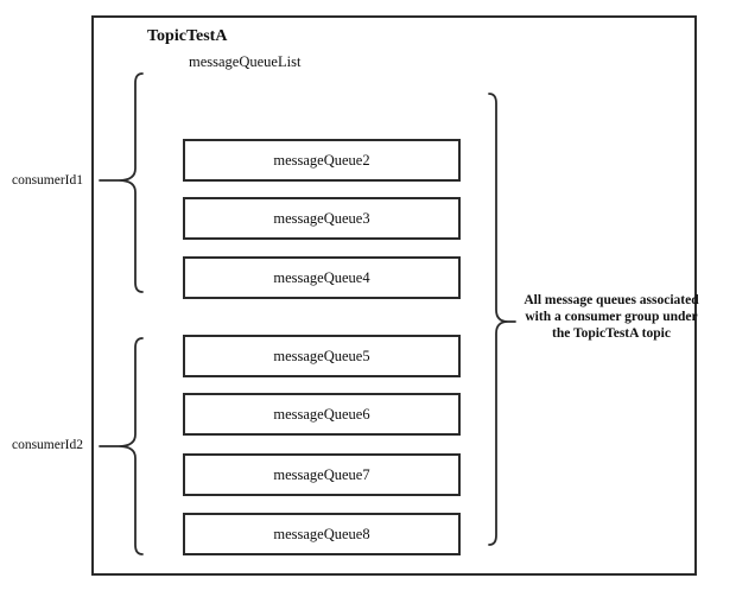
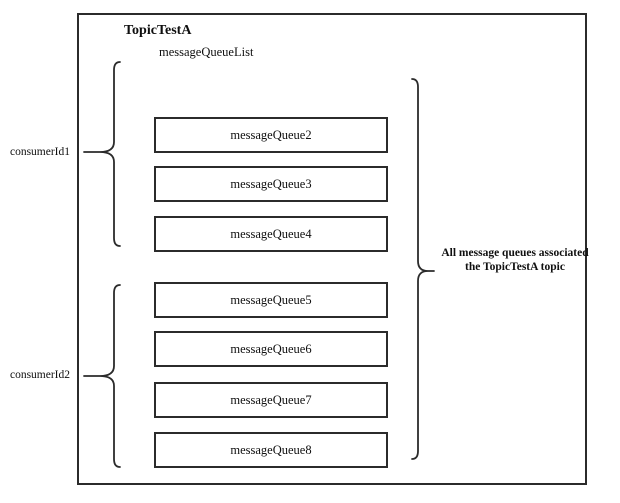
  TopicTestA
  messageQueueList
  messageQueue2
  messageQueue3
  messageQueue4
  messageQueue5
  messageQueue6
  messageQueue7
  messageQueue8
  consumerId1
  consumerId2
  All message queues associated
- with a consumer group under
  the TopicTestA topic
